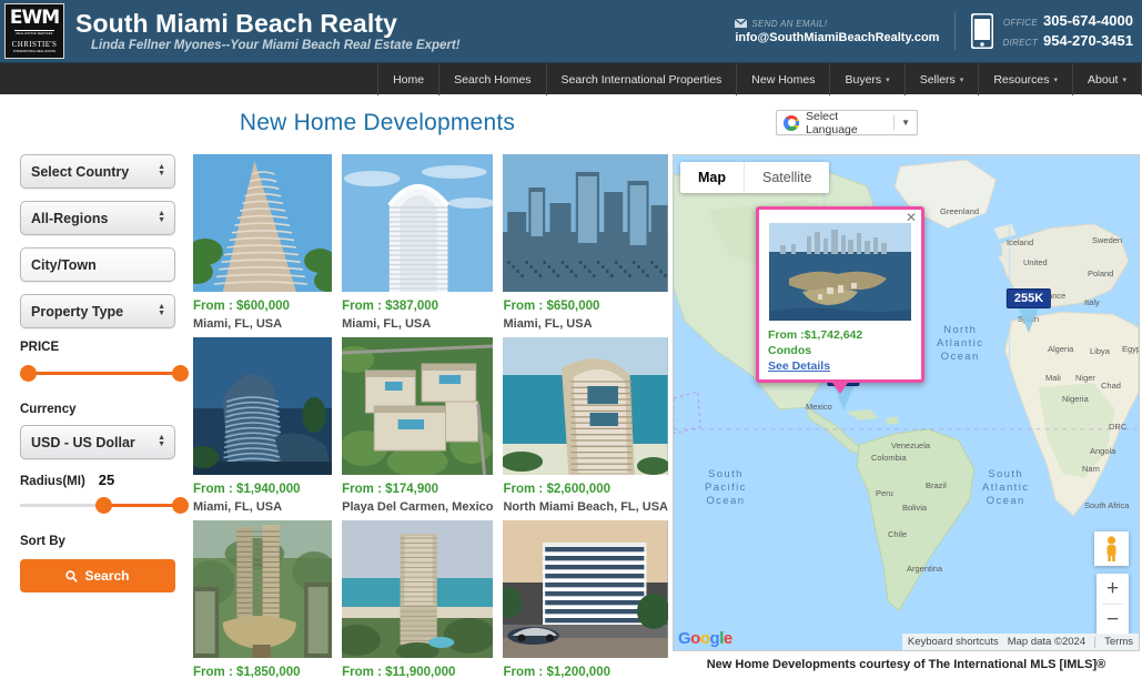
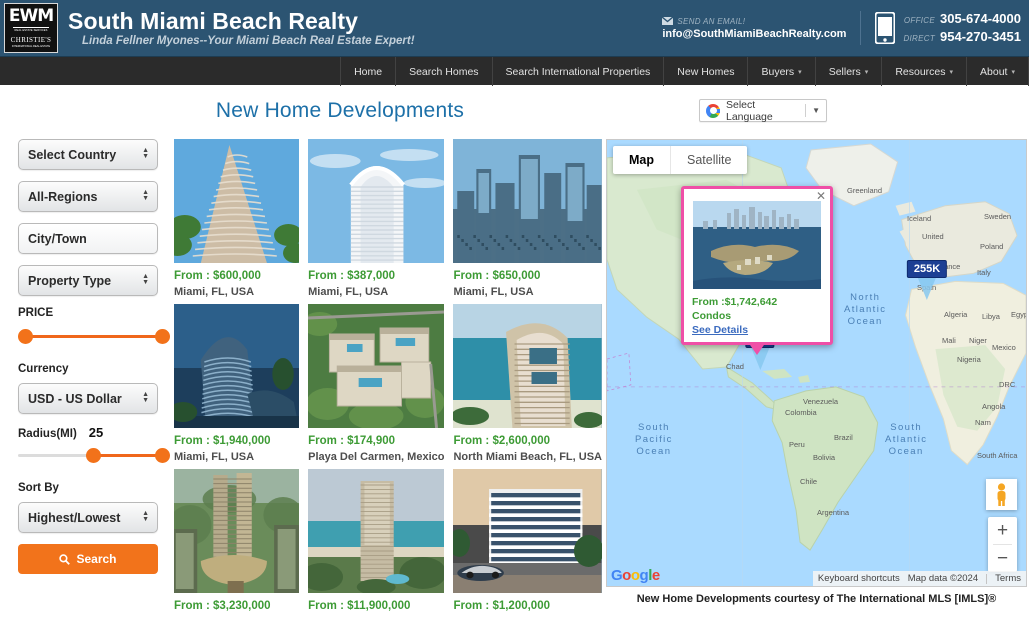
  EWM
  CHRISTIE'S
  South Miami Beach Realty
  Linda Fellner Myones--Your Miami Beach Real Estate Expert!
  SEND AN EMAIL!
  info@SouthMiamiBeachRealty.com
  OFFICE
  305-674-4000
  DIRECT
  954-270-3451
  Home
  Search Homes
  Search International Properties
  New Homes
  Buyers
  Sellers
  Resources
  About
  New Home Developments
  Select Language
  ▼
  Select Country
  All-Regions
  City/Town
  Property Type
  PRICE
  Currency
  USD - US Dollar
  Radius(MI)
  25
  Sort By
+ Highest/Lowest
  Search
  From : $600,000
  Miami, FL, USA
  From : $387,000
  Miami, FL, USA
  From : $650,000
  Miami, FL, USA
  From : $1,940,000
  Miami, FL, USA
  From : $174,900
  Playa Del Carmen, Mexico
  From : $2,600,000
  North Miami Beach, FL, USA
- From : $1,850,000
+ From : $3,230,000
  From : $11,900,000
  From : $1,200,000
  Map
  Satellite
  North
  Atlantic
  Ocean
  South
  Pacific
  Ocean
  South
  Atlantic
  Ocean
  Greenland
  Iceland
  Sweden
  United
  Poland
  Italy
  Spain
  Algeria
  Libya
  Mali
  Niger
- Chad
+ Mexico
  Nigeria
  DRC
  Angola
  Nam
  South Africa
- Mexico
+ Chad
  Venezuela
  Colombia
  Brazil
  Peru
  Bolivia
  Chile
  Argentina
  255K
  ✕
  From :$1,742,642
  Condos
  See Details
  +
  −
  Google
  Keyboard shortcuts
  Map data ©2024
  Terms
  New Home Developments courtesy of The International MLS [IMLS]®
